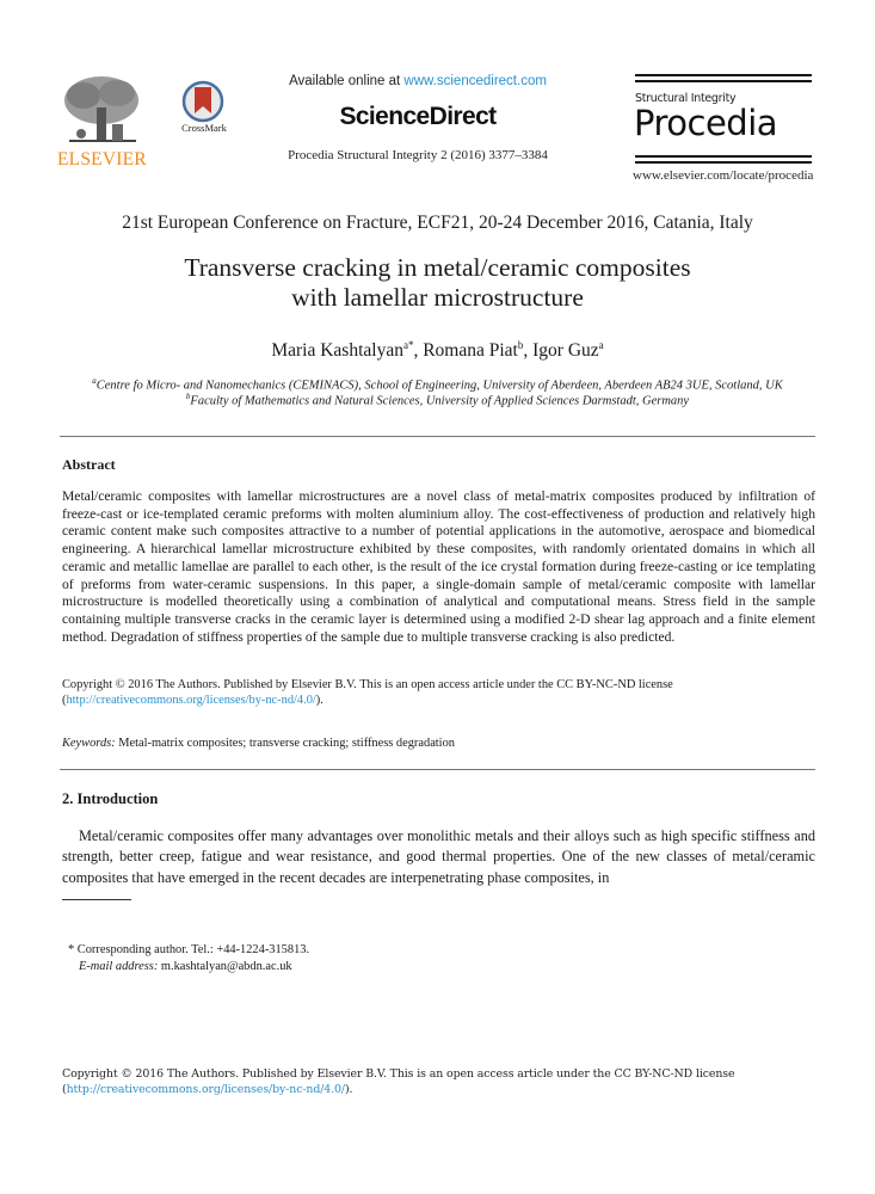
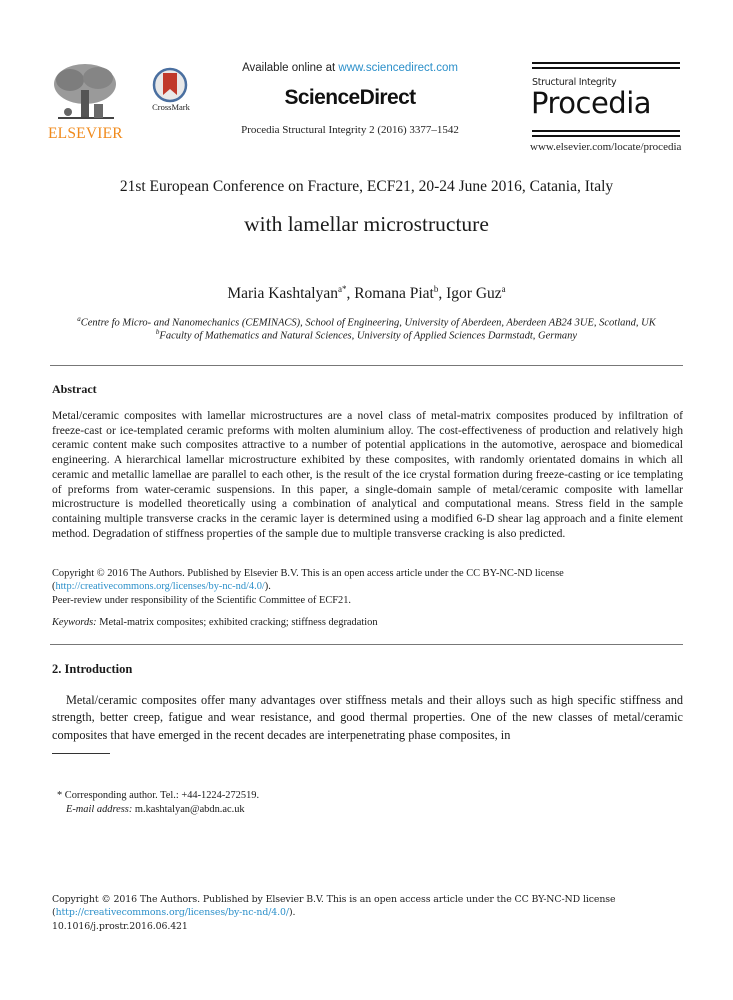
  ELSEVIER
  CrossMark
  Available online at www.sciencedirect.com
  ScienceDirect
- Procedia Structural Integrity 2 (2016) 3377–3384
+ Procedia Structural Integrity 2 (2016) 3377–1542
  Structural Integrity
  Procedia
  www.elsevier.com/locate/procedia
- 21st European Conference on Fracture, ECF21, 20-24 December 2016, Catania, Italy
+ 21st European Conference on Fracture, ECF21, 20-24 June 2016, Catania, Italy
- Transverse cracking in metal/ceramic composites
  with lamellar microstructure
  Maria Kashtalyana*, Romana Piatb, Igor Guza
  aCentre fo Micro- and Nanomechanics (CEMINACS), School of Engineering, University of Aberdeen, Aberdeen AB24 3UE, Scotland, UK
  bFaculty of Mathematics and Natural Sciences, University of Applied Sciences Darmstadt, Germany
  Abstract
- Metal/ceramic composites with lamellar microstructures are a novel class of metal-matrix composites produced by infiltration of freeze-cast or ice-templated ceramic preforms with molten aluminium alloy. The cost-effectiveness of production and relatively high ceramic content make such composites attractive to a number of potential applications in the automotive, aerospace and biomedical engineering. A hierarchical lamellar microstructure exhibited by these composites, with randomly orientated domains in which all ceramic and metallic lamellae are parallel to each other, is the result of the ice crystal formation during freeze-casting or ice templating of preforms from water-ceramic suspensions. In this paper, a single-domain sample of metal/ceramic composite with lamellar microstructure is modelled theoretically using a combination of analytical and computational means. Stress field in the sample containing multiple transverse cracks in the ceramic layer is determined using a modified 2-D shear lag approach and a finite element method. Degradation of stiffness properties of the sample due to multiple transverse cracking is also predicted.
+ Metal/ceramic composites with lamellar microstructures are a novel class of metal-matrix composites produced by infiltration of freeze-cast or ice-templated ceramic preforms with molten aluminium alloy. The cost-effectiveness of production and relatively high ceramic content make such composites attractive to a number of potential applications in the automotive, aerospace and biomedical engineering. A hierarchical lamellar microstructure exhibited by these composites, with randomly orientated domains in which all ceramic and metallic lamellae are parallel to each other, is the result of the ice crystal formation during freeze-casting or ice templating of preforms from water-ceramic suspensions. In this paper, a single-domain sample of metal/ceramic composite with lamellar microstructure is modelled theoretically using a combination of analytical and computational means. Stress field in the sample containing multiple transverse cracks in the ceramic layer is determined using a modified 6-D shear lag approach and a finite element method. Degradation of stiffness properties of the sample due to multiple transverse cracking is also predicted.
  Copyright © 2016 The Authors. Published by Elsevier B.V. This is an open access article under the CC BY-NC-ND license
  (http://creativecommons.org/licenses/by-nc-nd/4.0/).
+ Peer-review under responsibility of the Scientific Committee of ECF21.
- Keywords: Metal-matrix composites; transverse cracking; stiffness degradation
+ Keywords: Metal-matrix composites; exhibited cracking; stiffness degradation
  2. Introduction
- Metal/ceramic composites offer many advantages over monolithic metals and their alloys such as high specific stiffness and strength, better creep, fatigue and wear resistance, and good thermal properties. One of the new classes of metal/ceramic composites that have emerged in the recent decades are interpenetrating phase composites, in
+ Metal/ceramic composites offer many advantages over stiffness metals and their alloys such as high specific stiffness and strength, better creep, fatigue and wear resistance, and good thermal properties. One of the new classes of metal/ceramic composites that have emerged in the recent decades are interpenetrating phase composites, in
- * Corresponding author. Tel.: +44-1224-315813.
+ * Corresponding author. Tel.: +44-1224-272519.
  E-mail address: m.kashtalyan@abdn.ac.uk
  Copyright © 2016 The Authors. Published by Elsevier B.V. This is an open access article under the CC BY-NC-ND license
  (http://creativecommons.org/licenses/by-nc-nd/4.0/).
+ 10.1016/j.prostr.2016.06.421
